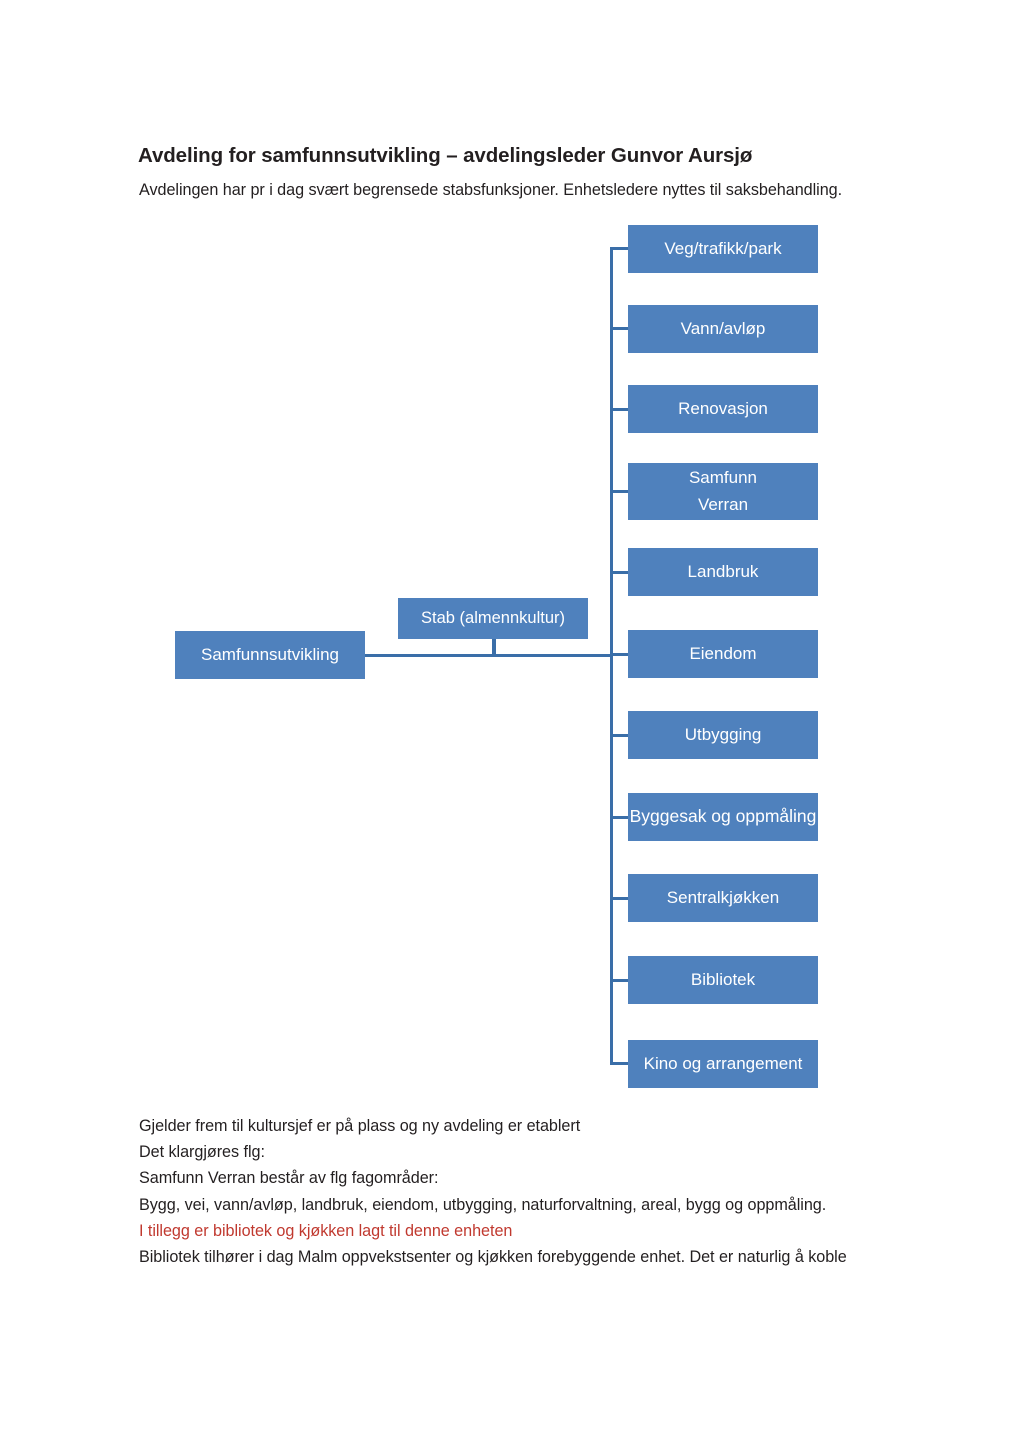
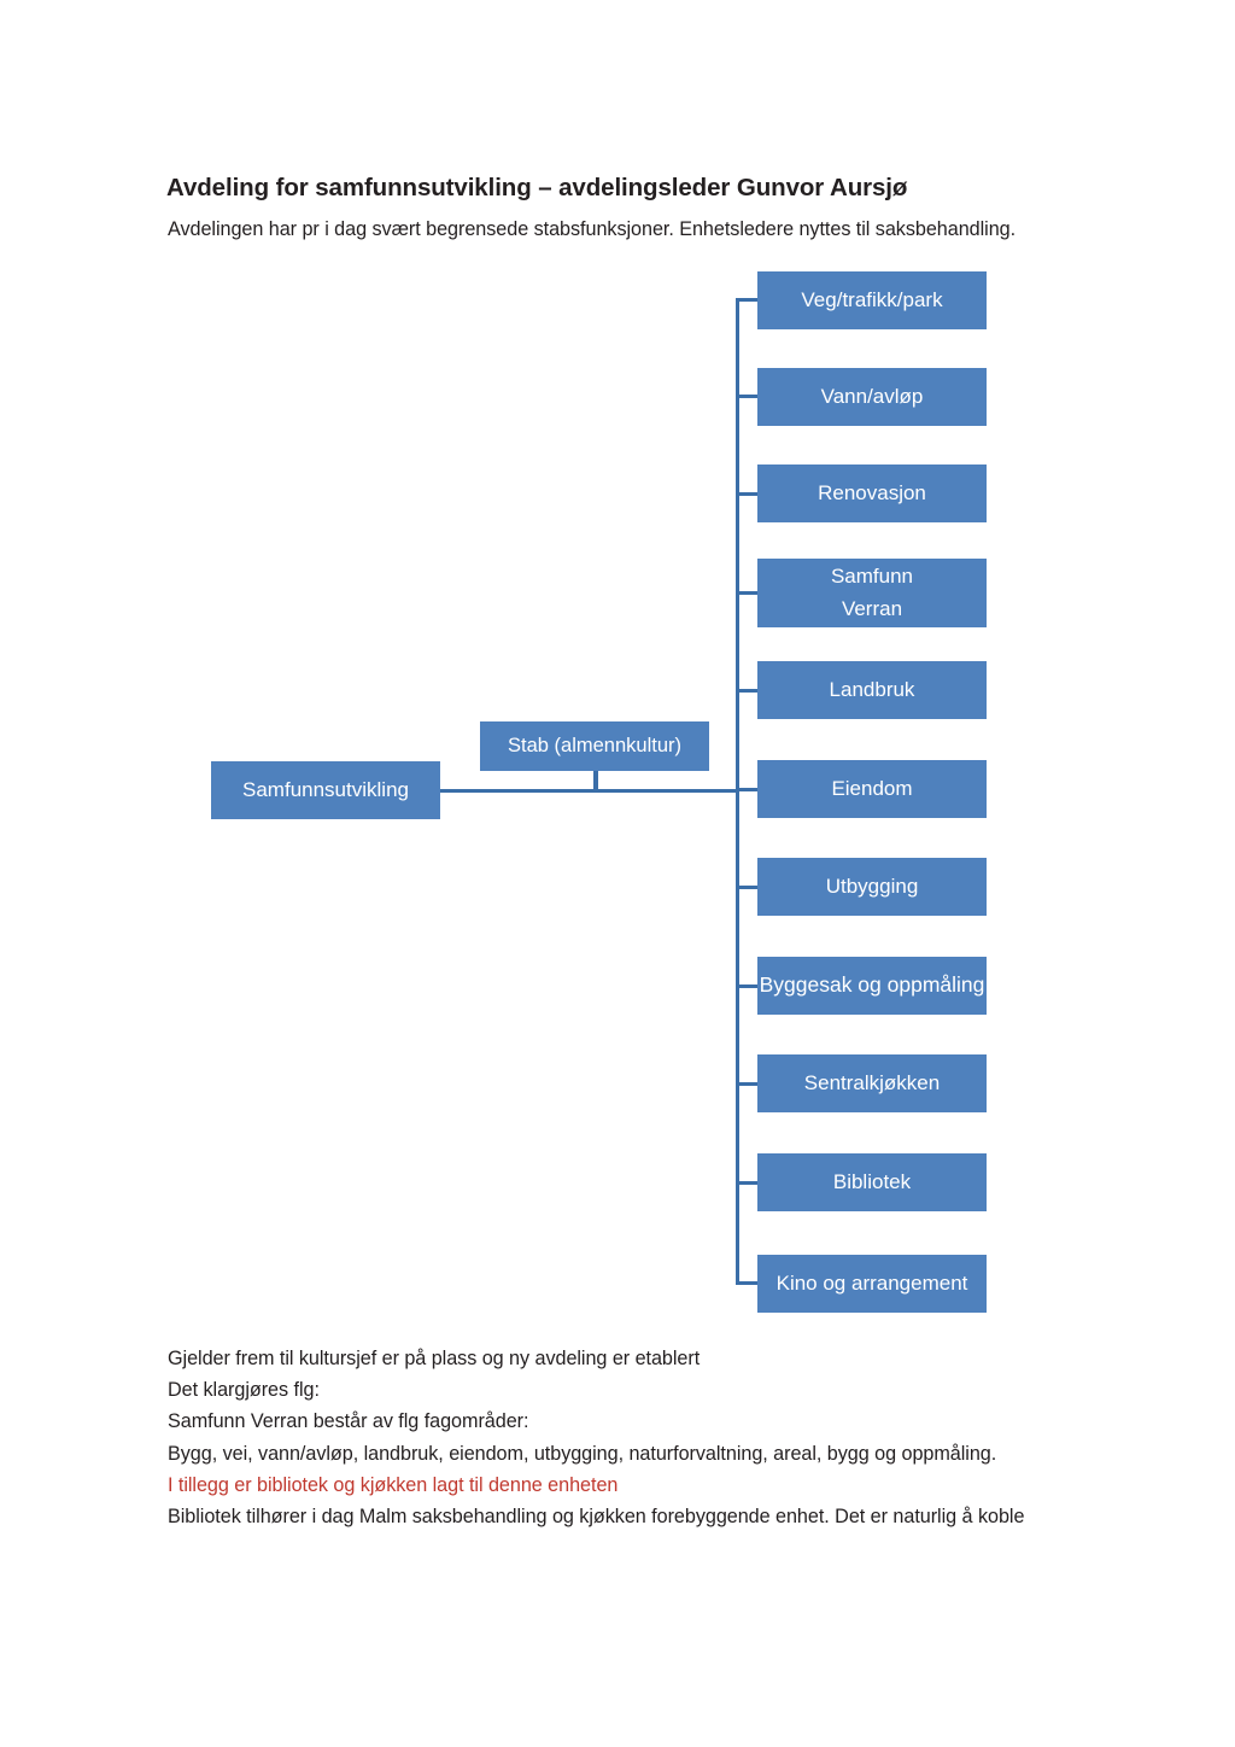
  Avdeling for samfunnsutvikling – avdelingsleder Gunvor Aursjø
  Avdelingen har pr i dag svært begrensede stabsfunksjoner. Enhetsledere nyttes til saksbehandling.
  Samfunnsutvikling
  Stab (almennkultur)
  Veg/trafikk/park
  Vann/avløp
  Renovasjon
  Samfunn
  Verran
  Landbruk
  Eiendom
  Utbygging
  Byggesak og oppmåling
  Sentralkjøkken
  Bibliotek
  Kino og arrangement
  Gjelder frem til kultursjef er på plass og ny avdeling er etablert
  Det klargjøres flg:
  Samfunn Verran består av flg fagområder:
  Bygg, vei, vann/avløp, landbruk, eiendom, utbygging, naturforvaltning, areal, bygg og oppmåling.
  I tillegg er bibliotek og kjøkken lagt til denne enheten
- Bibliotek tilhører i dag Malm oppvekstsenter og kjøkken forebyggende enhet. Det er naturlig å koble
+ Bibliotek tilhører i dag Malm saksbehandling og kjøkken forebyggende enhet. Det er naturlig å koble
